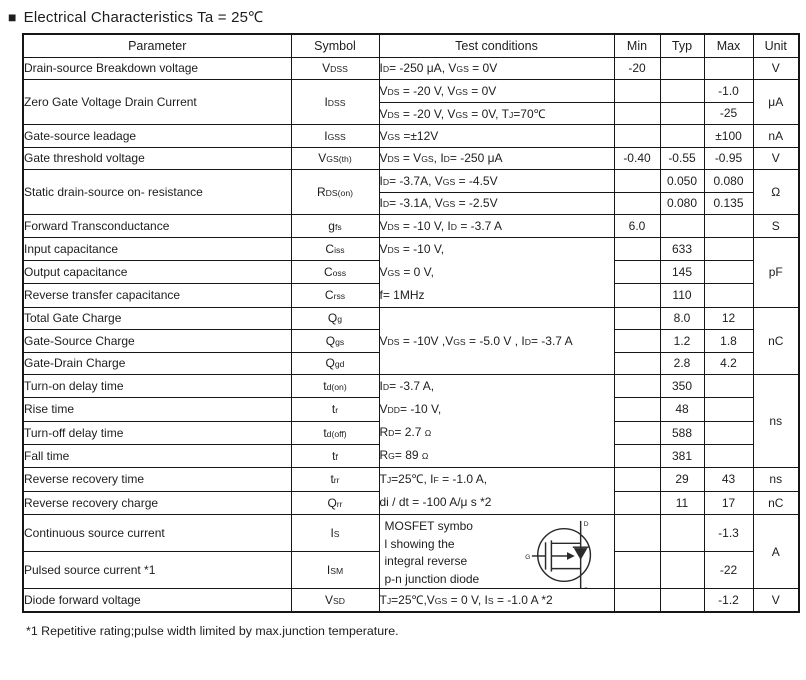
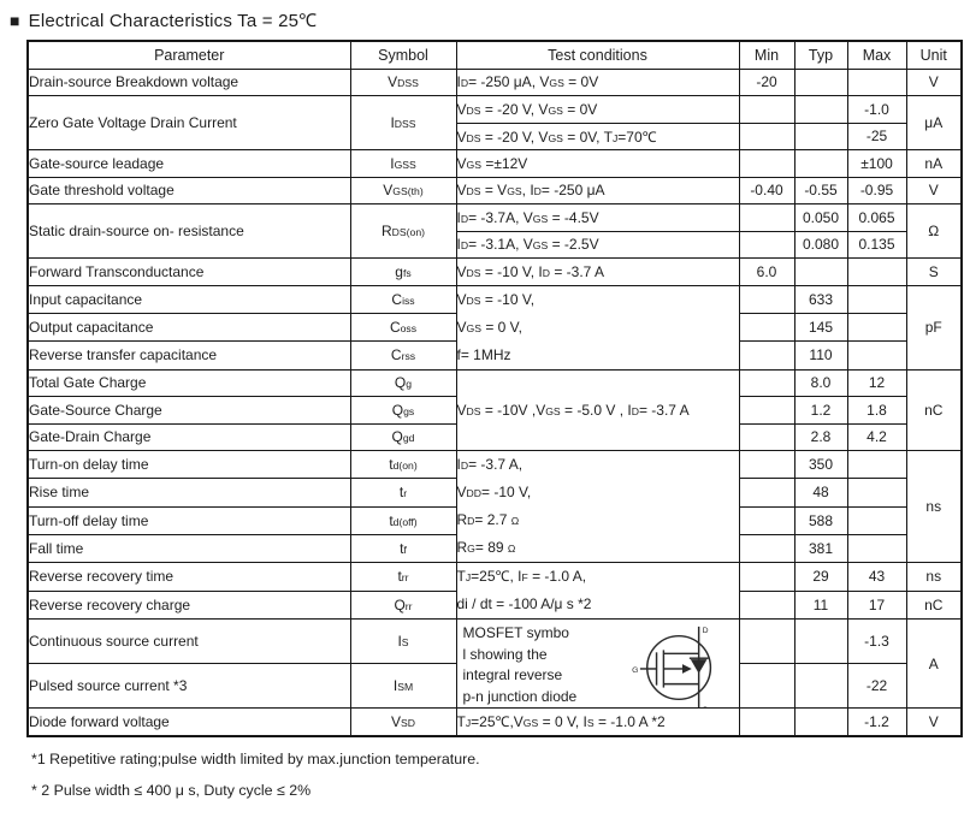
  ■
  Electrical Characteristics Ta = 25℃
  Parameter	Symbol	Test conditions	Min	Typ	Max	Unit
  Drain-source Breakdown voltage	VDSS	ID= -250 μA, VGS = 0V	-20			V
  Zero Gate Voltage Drain Current	IDSS	VDS = -20 V, VGS = 0V			-1.0	μA
  VDS = -20 V, VGS = 0V, TJ=70℃			-25
  Gate-source leadage	IGSS	VGS =±12V			±100	nA
  Gate threshold voltage	VGS(th)	VDS = VGS, ID= -250 μA	-0.40	-0.55	-0.95	V
- Static drain-source on- resistance	RDS(on)	ID= -3.7A, VGS = -4.5V		0.050	0.080	Ω
+ Static drain-source on- resistance	RDS(on)	ID= -3.7A, VGS = -4.5V		0.050	0.065	Ω
  ID= -3.1A, VGS = -2.5V		0.080	0.135
  Forward Transconductance	gfs	VDS = -10 V, ID = -3.7 A	6.0			S
  Input capacitance	Ciss	VDS = -10 V, VGS = 0 V, f= 1MHz		633		pF
  Output capacitance	Coss		145
  Reverse transfer capacitance	Crss		110
  Total Gate Charge	Qg	VDS = -10V ,VGS = -5.0 V , ID= -3.7 A		8.0	12	nC
  Gate-Source Charge	Qgs		1.2	1.8
  Gate-Drain Charge	Qgd		2.8	4.2
  Turn-on delay time	td(on)	ID= -3.7 A, VDD= -10 V, RD= 2.7 Ω RG= 89 Ω		350		ns
  Rise time	tr		48
  Turn-off delay time	td(off)		588
  Fall time	tf		381
  Reverse recovery time	trr	TJ=25℃, IF = -1.0 A, di / dt = -100 A/μ s *2		29	43	ns
  Reverse recovery charge	Qrr		11	17	nC
  Continuous source current	IS	MOSFET symbo l showing the integral reverse p-n junction diode			-1.3	A
- Pulsed source current *1	ISM			-22
+ Pulsed source current *3	ISM			-22
  Diode forward voltage	VSD	TJ=25℃,VGS = 0 V, IS = -1.0 A *2			-1.2	V
  *1 Repetitive rating;pulse width limited by max.junction temperature.
+ * 2 Pulse width ≤ 400 μ s, Duty cycle ≤ 2%
